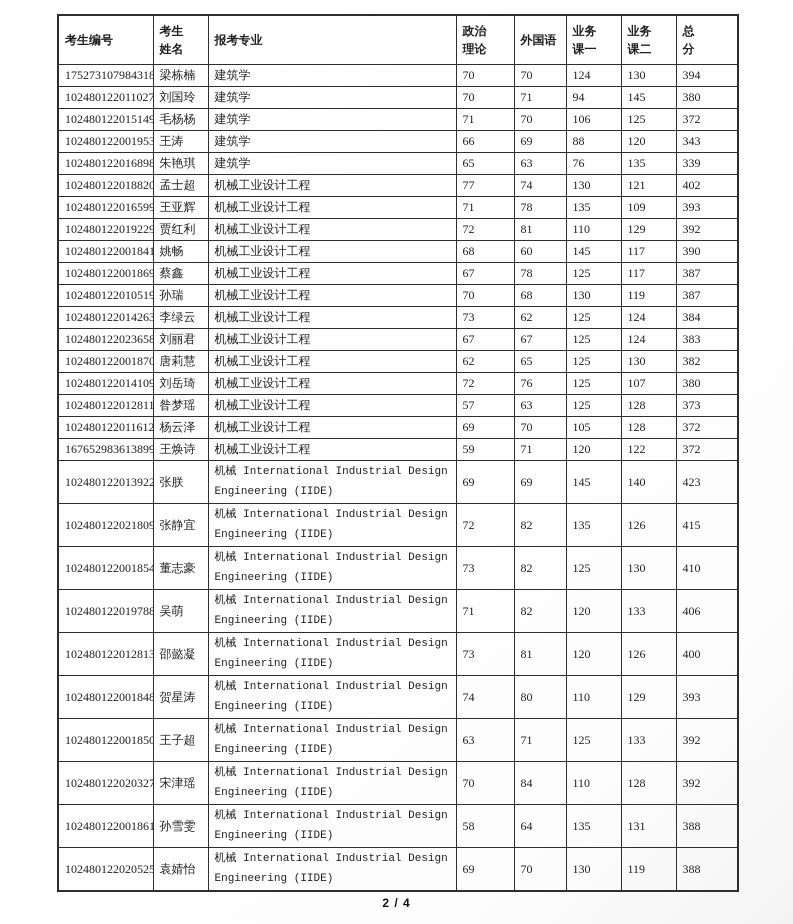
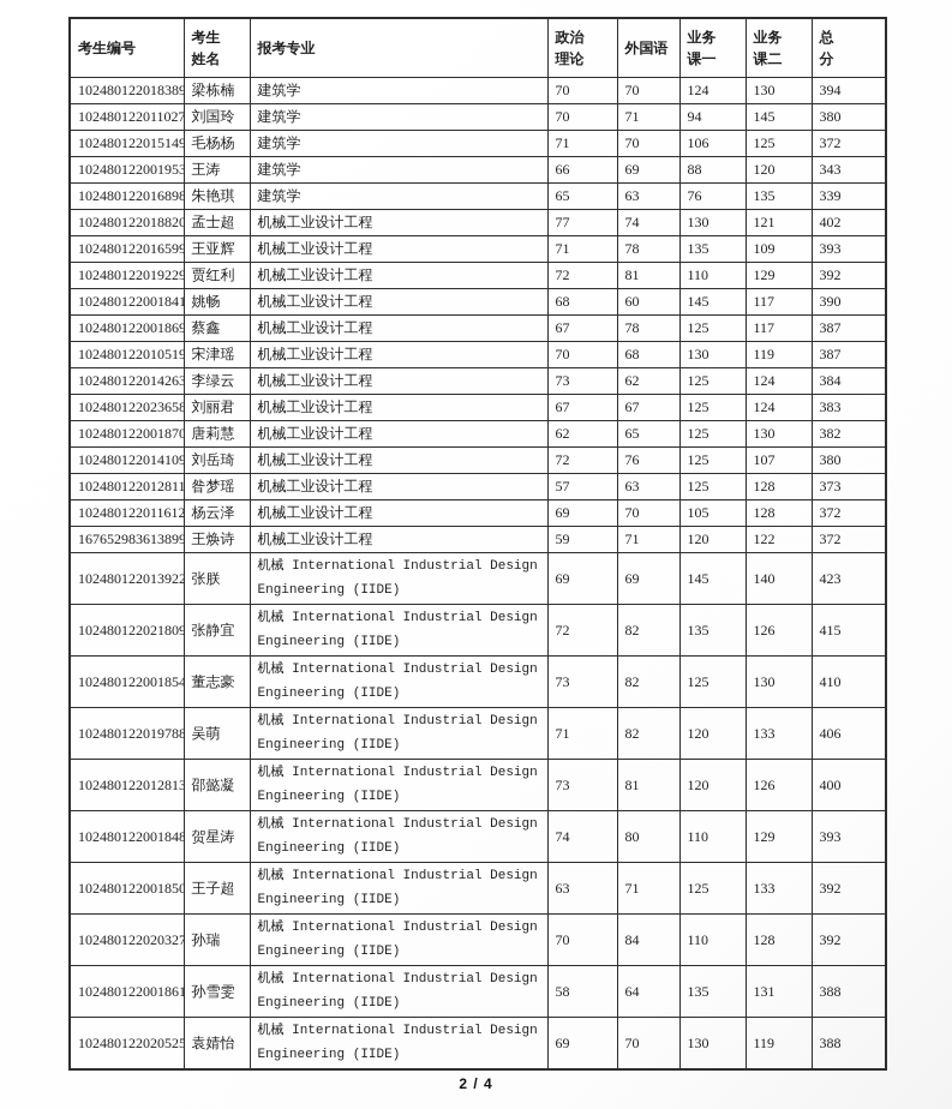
  考生编号	考生 姓名	报考专业	政治 理论	外国语	业务 课一	业务 课二	总 分
- 175273107984318	梁栋楠	建筑学	70	70	124	130	394
+ 102480122018389	梁栋楠	建筑学	70	70	124	130	394
  102480122011027	刘国玲	建筑学	70	71	94	145	380
  102480122015149	毛杨杨	建筑学	71	70	106	125	372
  102480122001953	王涛	建筑学	66	69	88	120	343
  102480122016898	朱艳琪	建筑学	65	63	76	135	339
  102480122018820	孟士超	机械工业设计工程	77	74	130	121	402
  102480122016599	王亚辉	机械工业设计工程	71	78	135	109	393
  102480122019229	贾红利	机械工业设计工程	72	81	110	129	392
  102480122001841	姚畅	机械工业设计工程	68	60	145	117	390
  102480122001869	蔡鑫	机械工业设计工程	67	78	125	117	387
- 102480122010519	孙瑞	机械工业设计工程	70	68	130	119	387
+ 102480122010519	宋津瑶	机械工业设计工程	70	68	130	119	387
  102480122014263	李绿云	机械工业设计工程	73	62	125	124	384
  102480122023658	刘丽君	机械工业设计工程	67	67	125	124	383
  102480122001870	唐莉慧	机械工业设计工程	62	65	125	130	382
  102480122014109	刘岳琦	机械工业设计工程	72	76	125	107	380
  102480122012811	昝梦瑶	机械工业设计工程	57	63	125	128	373
  102480122011612	杨云泽	机械工业设计工程	69	70	105	128	372
  167652983613899	王焕诗	机械工业设计工程	59	71	120	122	372
  102480122013922	张朕	机械 International Industrial Design Engineering (IIDE)	69	69	145	140	423
  102480122021809	张静宜	机械 International Industrial Design Engineering (IIDE)	72	82	135	126	415
  102480122001854	董志豪	机械 International Industrial Design Engineering (IIDE)	73	82	125	130	410
  102480122019788	吴萌	机械 International Industrial Design Engineering (IIDE)	71	82	120	133	406
  102480122012813	邵懿凝	机械 International Industrial Design Engineering (IIDE)	73	81	120	126	400
  102480122001848	贺星涛	机械 International Industrial Design Engineering (IIDE)	74	80	110	129	393
  102480122001850	王子超	机械 International Industrial Design Engineering (IIDE)	63	71	125	133	392
- 102480122020327	宋津瑶	机械 International Industrial Design Engineering (IIDE)	70	84	110	128	392
+ 102480122020327	孙瑞	机械 International Industrial Design Engineering (IIDE)	70	84	110	128	392
  102480122001861	孙雪雯	机械 International Industrial Design Engineering (IIDE)	58	64	135	131	388
  102480122020525	袁婧怡	机械 International Industrial Design Engineering (IIDE)	69	70	130	119	388
  2 / 4
